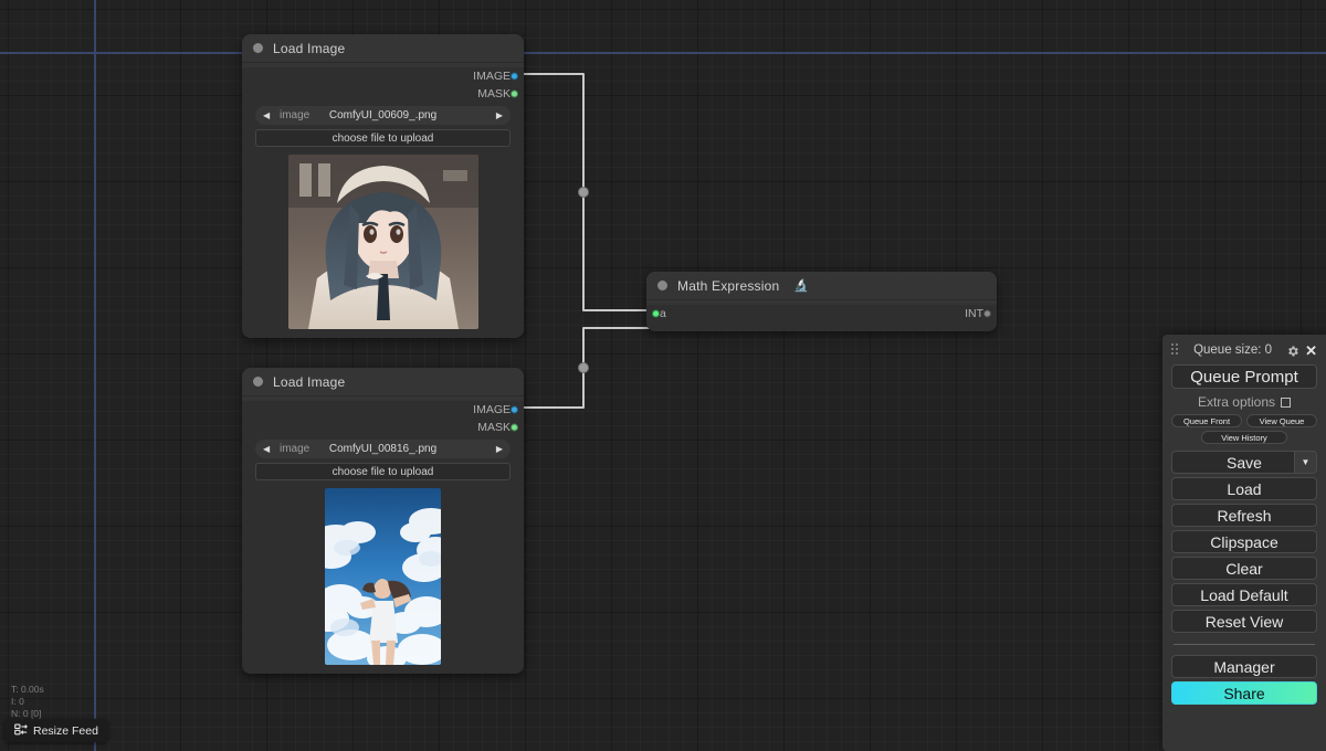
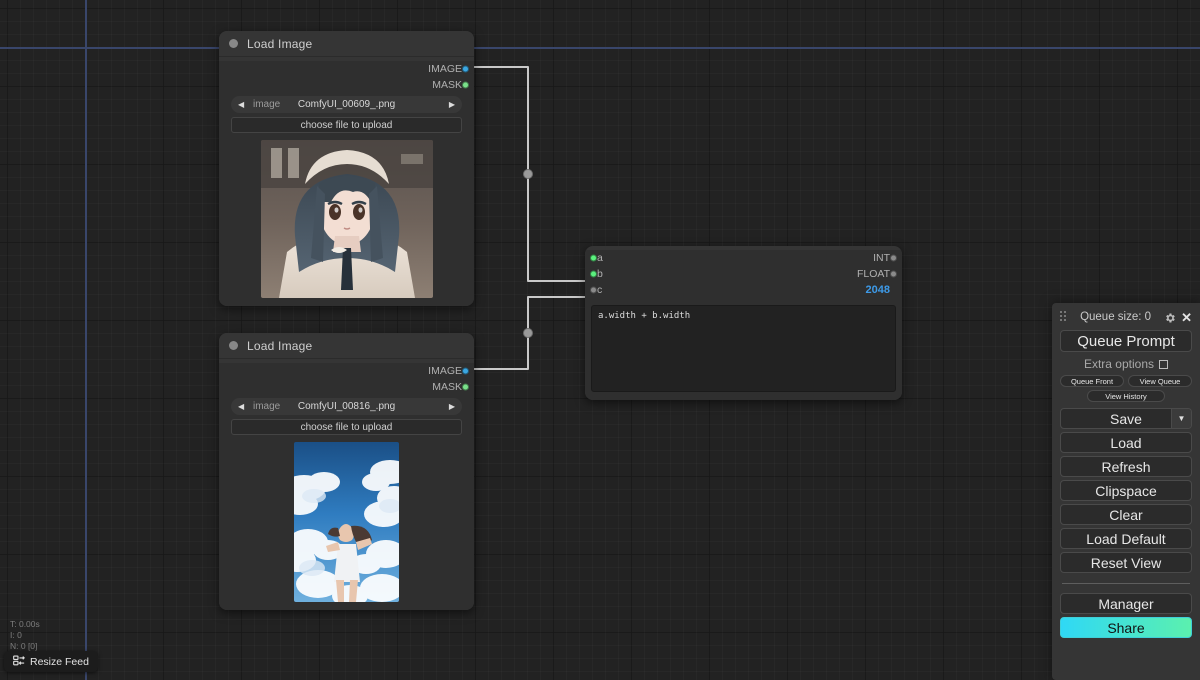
  Load Image
  IMAGE
  MASK
  ◀
  image
  ComfyUI_00609_.png
  ▶
  choose file to upload
  Load Image
  IMAGE
  MASK
  ◀
  image
  ComfyUI_00816_.png
  ▶
  choose file to upload
- Math Expression
- 🔬
  a
  INT
+ b
+ FLOAT
+ c
+ 2048
+ a.width + b.width
  Queue size: 0
  ✕
  Queue Prompt
  Extra options
  Queue Front
  View Queue
  View History
  Save
  ▼
  Load
  Refresh
  Clipspace
  Clear
  Load Default
  Reset View
  Manager
  Share
  T: 0.00s
  I: 0
  N: 0 [0]
  Resize Feed
